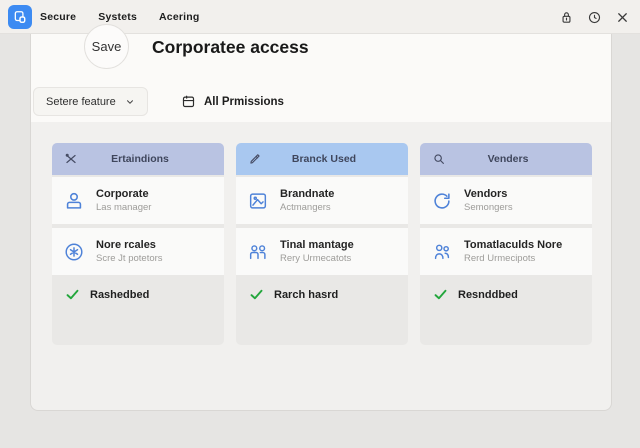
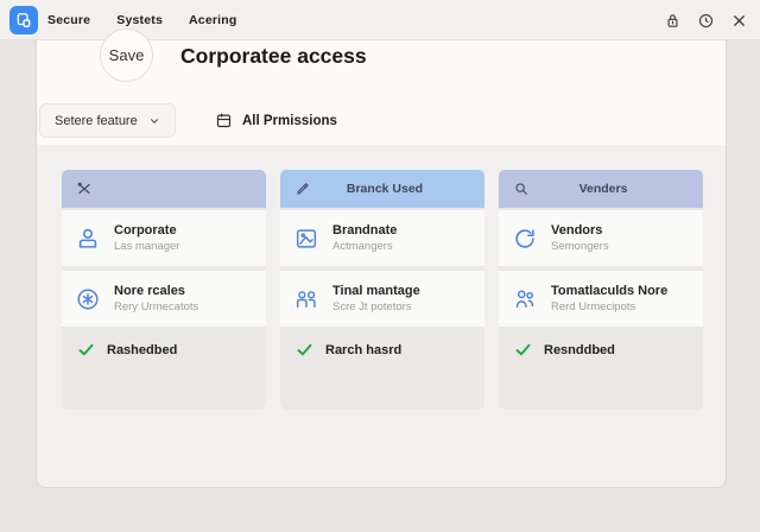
  Secure
  Systets
  Acering
  Save
  Corporatee access
  Setere feature
  All Prmissions
- Ertaindions
  Corporate
  Las manager
  Nore rcales
- Scre Jt potetors
+ Rery Urmecatots
  Rashedbed
  Branck Used
  Brandnate
  Actmangers
  Tinal mantage
- Rery Urmecatots
+ Scre Jt potetors
  Rarch hasrd
  Venders
  Vendors
  Semongers
  Tomatlaculds Nore
  Rerd Urmecipots
  Resnddbed
